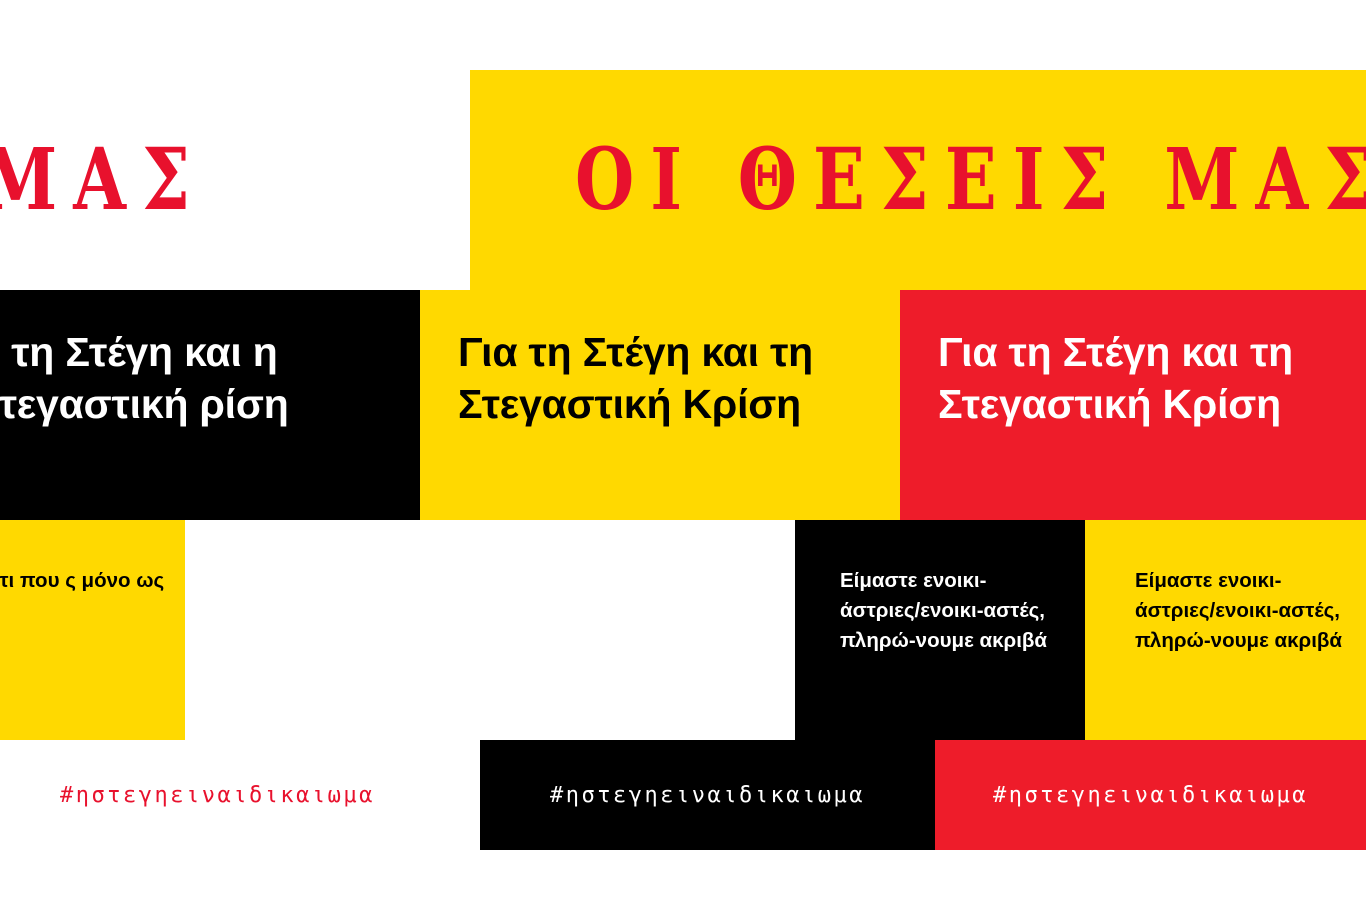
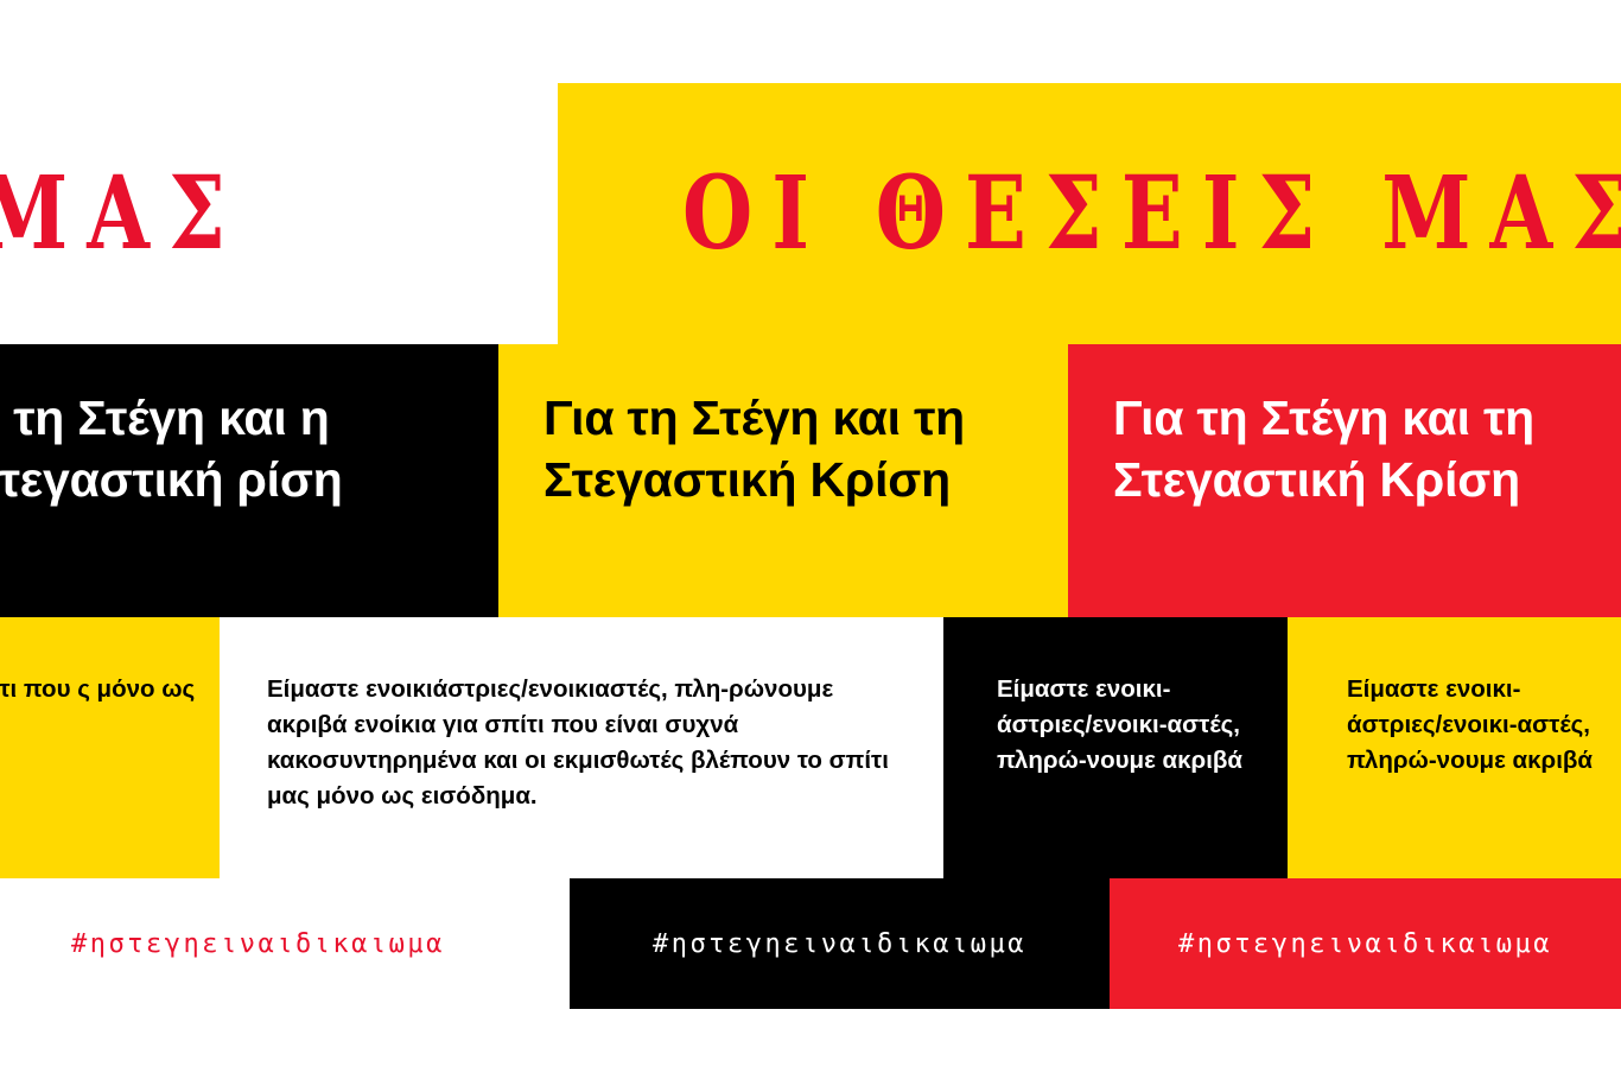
  ΟΙ ΘΕΣΕΙΣ ΜΑΣ
  ΜΑΣ
  τη Στέγη και η τεγαστική ρίση
  Για τη Στέγη και τη Στεγαστική Κρίση
  Για τη Στέγη και τη Στεγαστική Κρίση
  τι που ς μόνο ως
+ Είμαστε ενοικιάστριες/ενοικιαστές, πλη-ρώνουμε ακριβά ενοίκια για σπίτι που είναι συχνά κακοσυντηρημένα και οι εκμισθωτές βλέπουν το σπίτι μας μόνο ως εισόδημα.
  Είμαστε ενοικι-άστριες/ενοικι-αστές, πληρώ-νουμε ακριβά
  Είμαστε ενοικι-άστριες/ενοικι-αστές, πληρώ-νουμε ακριβά
  #ηστεγηειναιδικαιωμα
  #ηστεγηειναιδικαιωμα
  #ηστεγηειναιδικαιωμα
